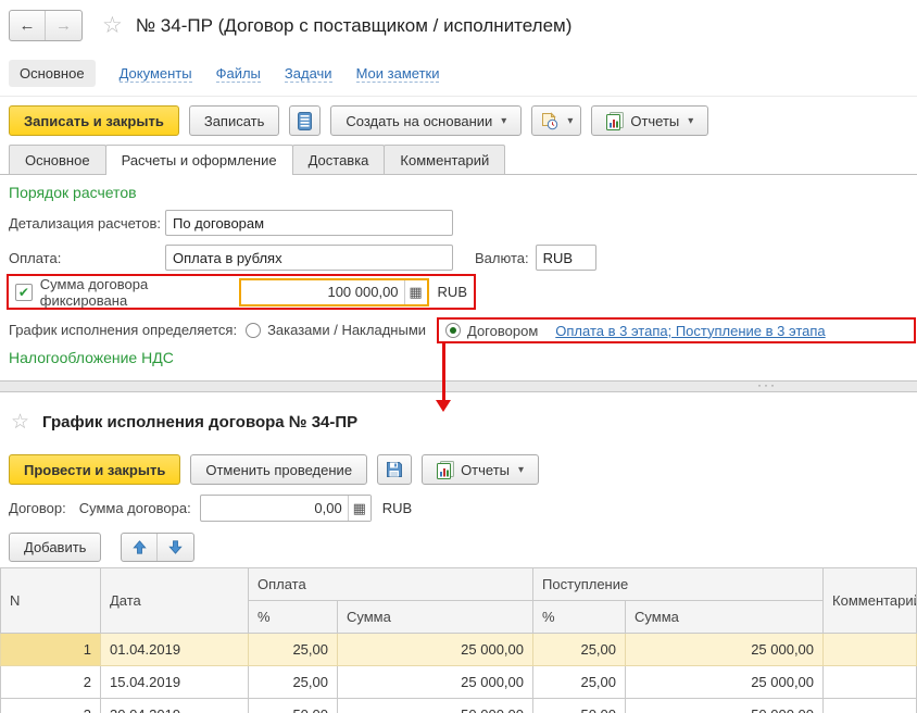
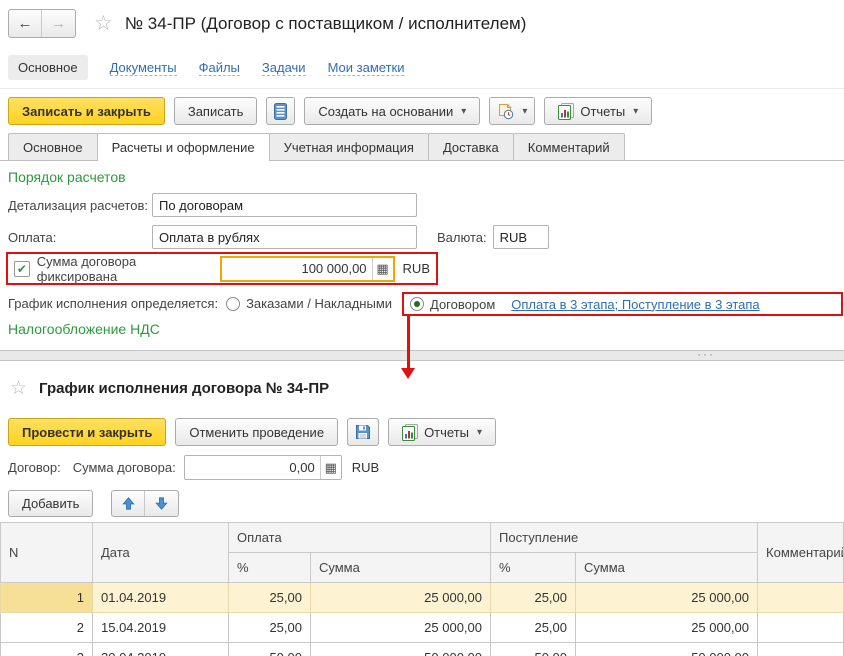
  ←
  →
  ☆
  № 34-ПР (Договор с поставщиком / исполнителем)
  Основное
  Документы
  Файлы
  Задачи
  Мои заметки
  Записать и закрыть
  Записать
  Создать на основании
  ▾
  ▾
  Отчеты
  ▾
  Основное
  Расчеты и оформление
+ Учетная информация
  Доставка
  Комментарий
  Порядок расчетов
  Детализация расчетов:
  По договорам
  Оплата:
  Оплата в рублях
  Валюта:
  RUB
  ✔
  Сумма договора фиксирована
  100 000,00
  ▦
  RUB
  График исполнения определяется:
  Заказами / Накладными
  Договором
  Оплата в 3 этапа; Поступление в 3 этапа
  Налогообложение НДС
  ···
  ☆
  График исполнения договора № 34-ПР
  Провести и закрыть
  Отменить проведение
  Отчеты
  ▾
  Договор:
  Сумма договора:
  0,00
  ▦
  RUB
  Добавить
  N	Дата	Оплата	Поступление	Комментари
  %	Сумма	%	Сумма
  1	01.04.2019	25,00	25 000,00	25,00	25 000,00
  2	15.04.2019	25,00	25 000,00	25,00	25 000,00
